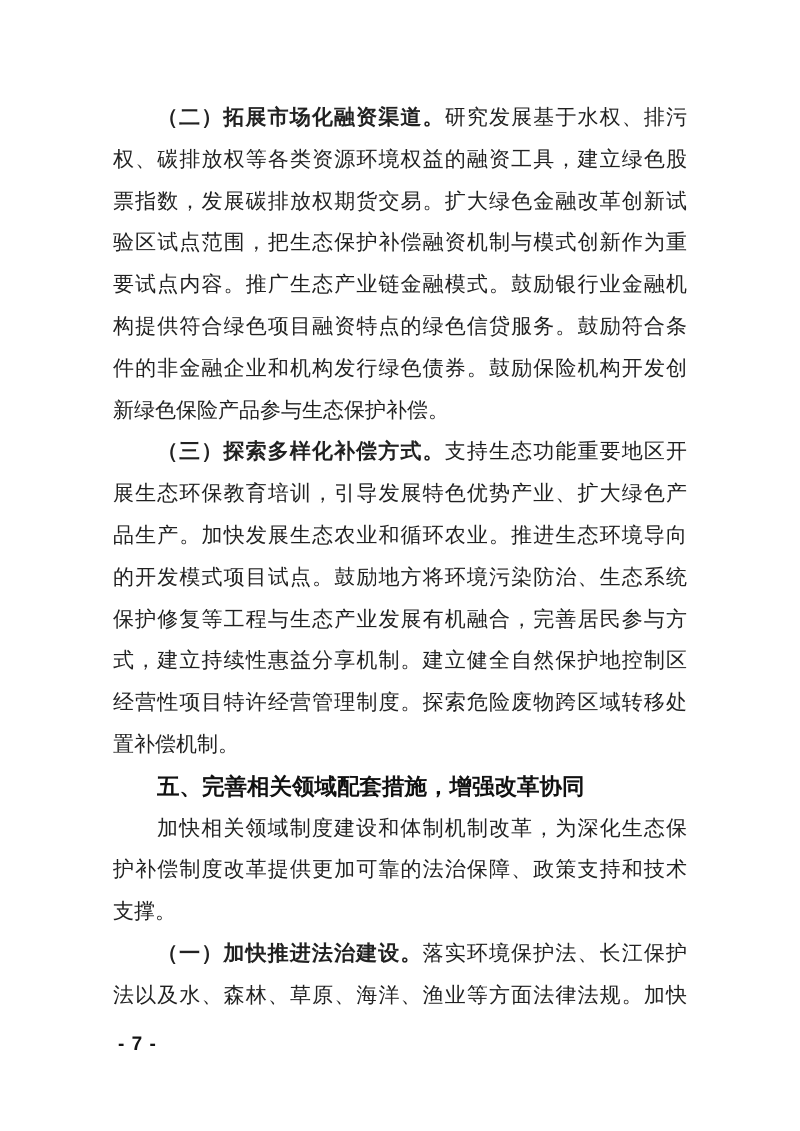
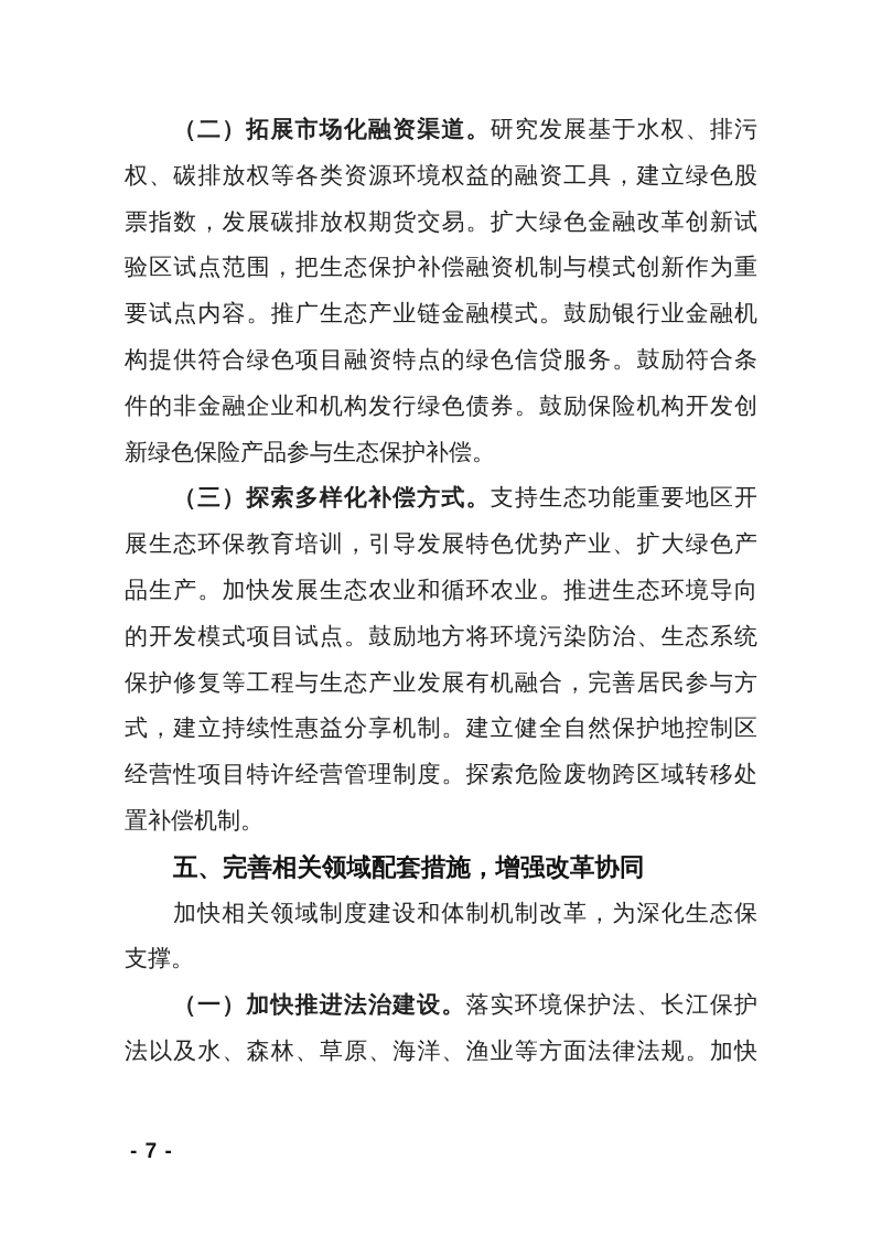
  （二）拓展市场化融资渠道。研究发展基于水权、排污
  权、碳排放权等各类资源环境权益的融资工具，建立绿色股
  票指数，发展碳排放权期货交易。扩大绿色金融改革创新试
  验区试点范围，把生态保护补偿融资机制与模式创新作为重
  要试点内容。推广生态产业链金融模式。鼓励银行业金融机
  构提供符合绿色项目融资特点的绿色信贷服务。鼓励符合条
  件的非金融企业和机构发行绿色债券。鼓励保险机构开发创
  新绿色保险产品参与生态保护补偿。
  （三）探索多样化补偿方式。支持生态功能重要地区开
  展生态环保教育培训，引导发展特色优势产业、扩大绿色产
  品生产。加快发展生态农业和循环农业。推进生态环境导向
  的开发模式项目试点。鼓励地方将环境污染防治、生态系统
  保护修复等工程与生态产业发展有机融合，完善居民参与方
  式，建立持续性惠益分享机制。建立健全自然保护地控制区
  经营性项目特许经营管理制度。探索危险废物跨区域转移处
  置补偿机制。
  五、完善相关领域配套措施，增强改革协同
  加快相关领域制度建设和体制机制改革，为深化生态保
- 护补偿制度改革提供更加可靠的法治保障、政策支持和技术
  支撑。
  （一）加快推进法治建设。落实环境保护法、长江保护
  法以及水、森林、草原、海洋、渔业等方面法律法规。加快
  - 7 -
